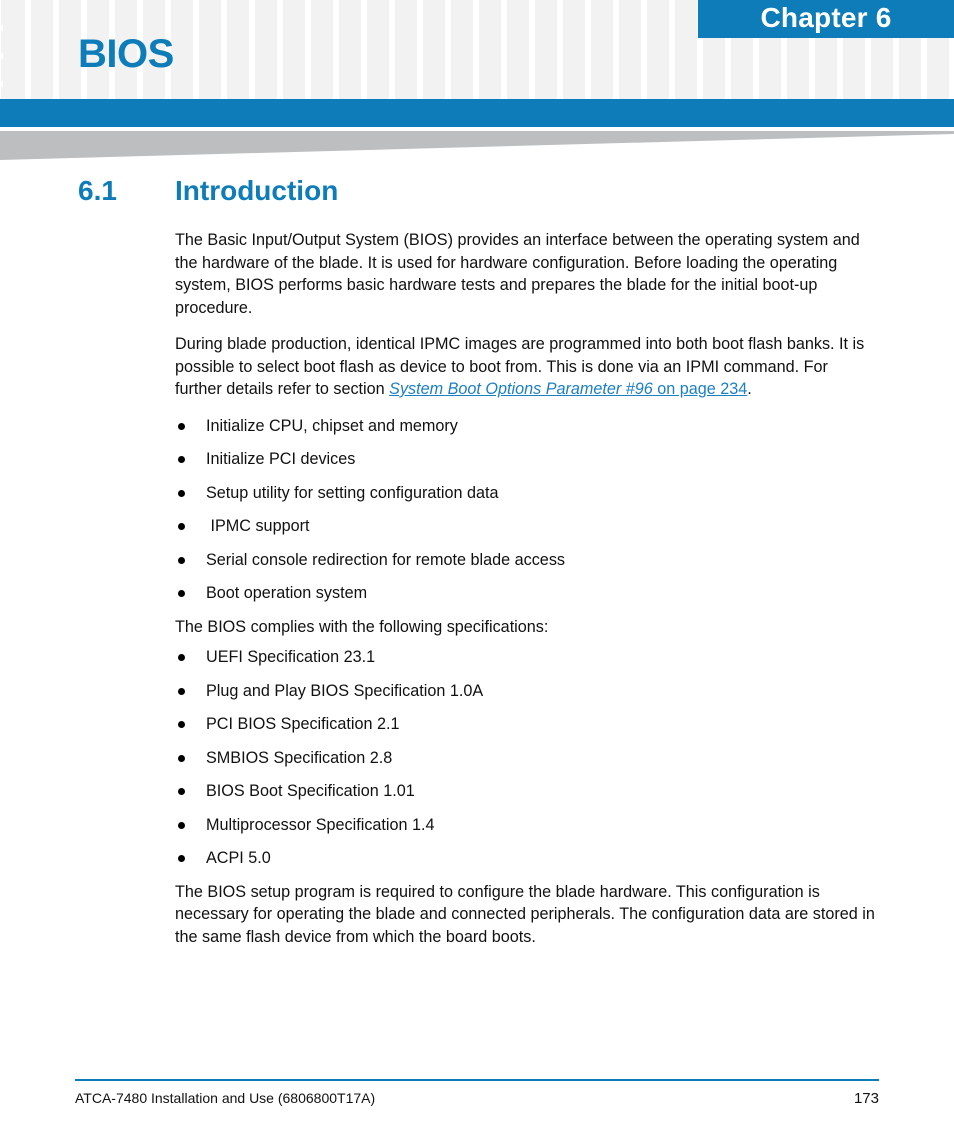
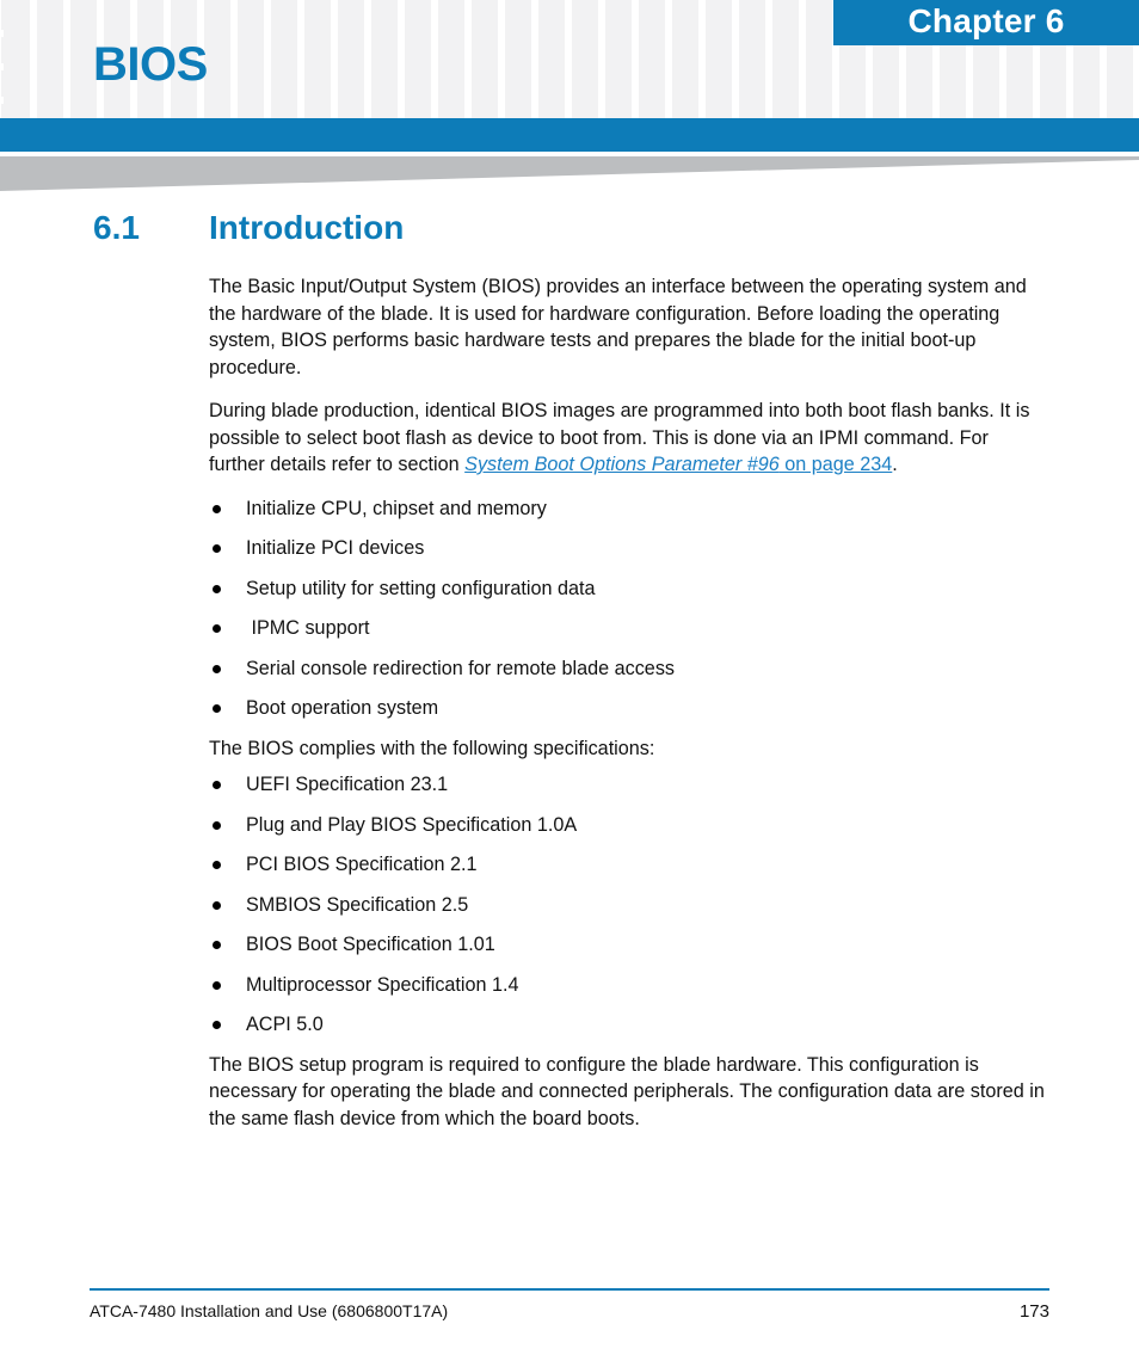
  Chapter 6
  BIOS
  6.1
  Introduction
  The Basic Input/Output System (BIOS) provides an interface between the operating system and the hardware of the blade. It is used for hardware configuration. Before loading the operating system, BIOS performs basic hardware tests and prepares the blade for the initial boot-up procedure.
- During blade production, identical IPMC images are programmed into both boot flash banks. It is possible to select boot flash as device to boot from. This is done via an IPMI command. For further details refer to section System Boot Options Parameter #96 on page 234.
+ During blade production, identical BIOS images are programmed into both boot flash banks. It is possible to select boot flash as device to boot from. This is done via an IPMI command. For further details refer to section System Boot Options Parameter #96 on page 234.
  Initialize CPU, chipset and memory
  Initialize PCI devices
  Setup utility for setting configuration data
  IPMC support
  Serial console redirection for remote blade access
  Boot operation system
  The BIOS complies with the following specifications:
  UEFI Specification 23.1
  Plug and Play BIOS Specification 1.0A
  PCI BIOS Specification 2.1
- SMBIOS Specification 2.8
+ SMBIOS Specification 2.5
  BIOS Boot Specification 1.01
  Multiprocessor Specification 1.4
  ACPI 5.0
  The BIOS setup program is required to configure the blade hardware. This configuration is necessary for operating the blade and connected peripherals. The configuration data are stored in the same flash device from which the board boots.
  ATCA-7480 Installation and Use (6806800T17A)
  173
